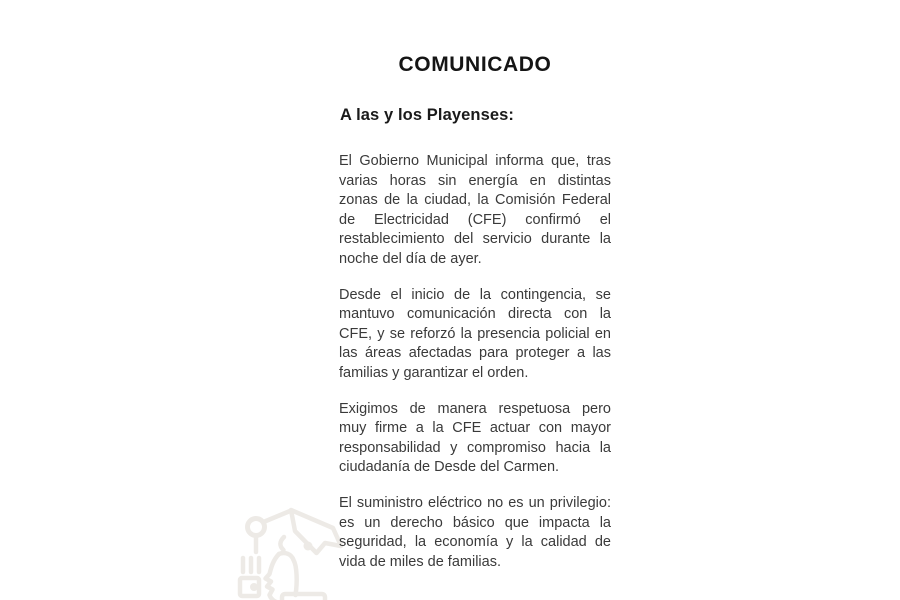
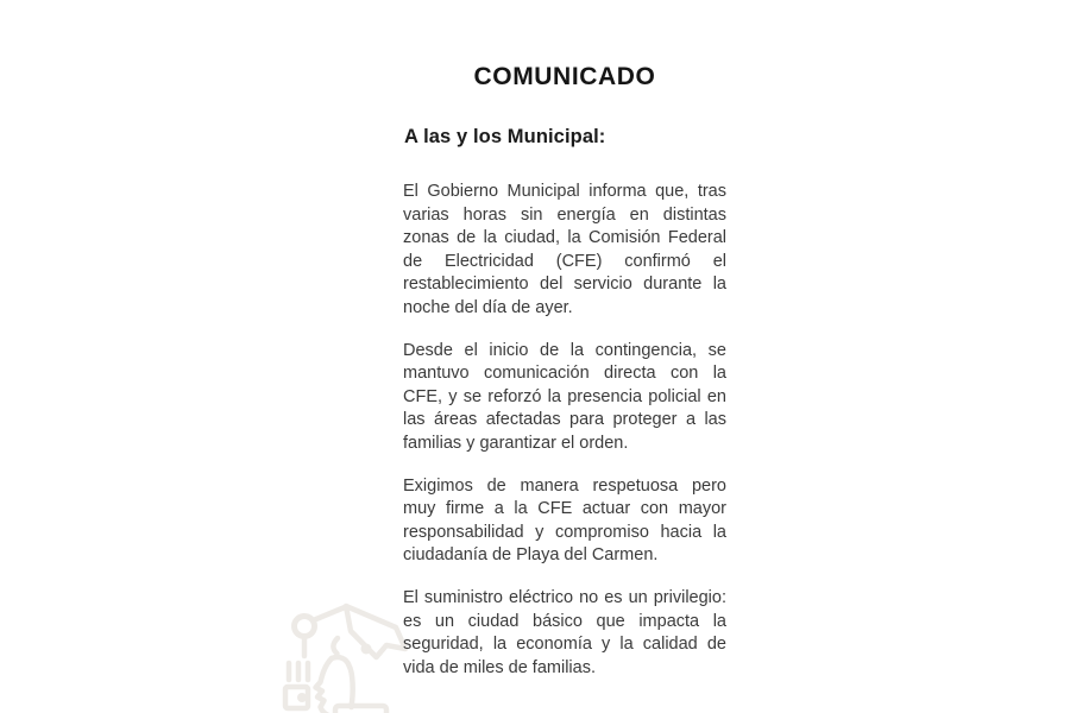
  COMUNICADO
- A las y los Playenses:
+ A las y los Municipal:
  El Gobierno Municipal informa que, tras varias horas sin energía en distintas zonas de la ciudad, la Comisión Federal de Electricidad (CFE) confirmó el restablecimiento del servicio durante la noche del día de ayer.
  Desde el inicio de la contingencia, se mantuvo comunicación directa con la CFE, y se reforzó la presencia policial en las áreas afectadas para proteger a las familias y garantizar el orden.
- Exigimos de manera respetuosa pero muy firme a la CFE actuar con mayor responsabilidad y compromiso hacia la ciudadanía de Desde del Carmen.
+ Exigimos de manera respetuosa pero muy firme a la CFE actuar con mayor responsabilidad y compromiso hacia la ciudadanía de Playa del Carmen.
- El suministro eléctrico no es un privilegio: es un derecho básico que impacta la seguridad, la economía y la calidad de vida de miles de familias.
+ El suministro eléctrico no es un privilegio: es un ciudad básico que impacta la seguridad, la economía y la calidad de vida de miles de familias.
